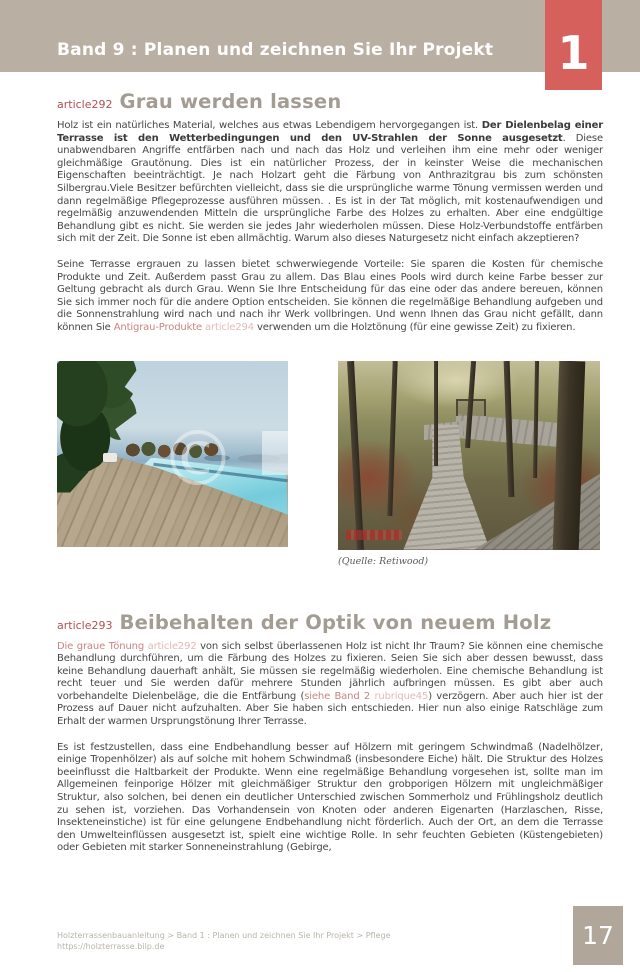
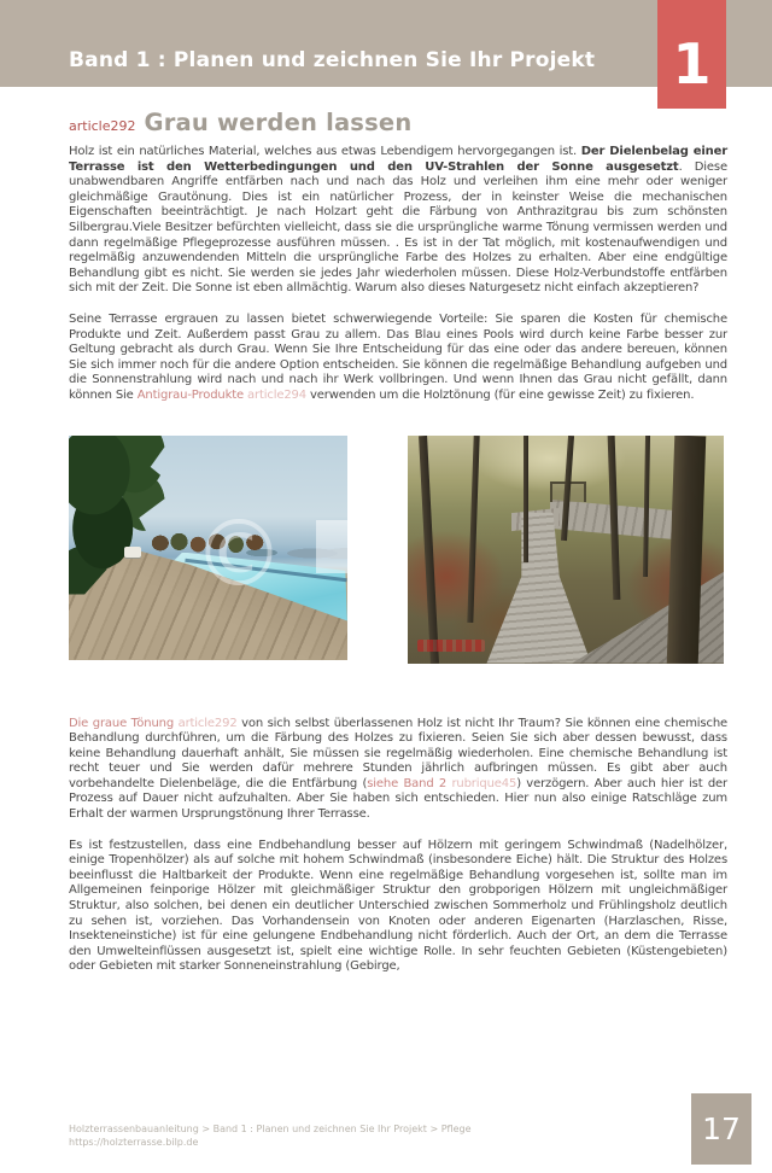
- Band 9 : Planen und zeichnen Sie Ihr Projekt
+ Band 1 : Planen und zeichnen Sie Ihr Projekt
  1
  article292
  Grau werden lassen
  Holz ist ein natürliches Material, welches aus etwas Lebendigem hervorgegangen ist. Der Dielenbelag einer Terrasse ist den Wetterbedingungen und den UV-Strahlen der Sonne ausgesetzt. Diese unabwendbaren Angriffe entfärben nach und nach das Holz und verleihen ihm eine mehr oder weniger gleichmäßige Grautönung. Dies ist ein natürlicher Prozess, der in keinster Weise die mechanischen Eigenschaften beeinträchtigt. Je nach Holzart geht die Färbung von Anthrazitgrau bis zum schönsten Silbergrau.Viele Besitzer befürchten vielleicht, dass sie die ursprüngliche warme Tönung vermissen werden und dann regelmäßige Pflegeprozesse ausführen müssen. . Es ist in der Tat möglich, mit kostenaufwendigen und regelmäßig anzuwendenden Mitteln die ursprüngliche Farbe des Holzes zu erhalten. Aber eine endgültige Behandlung gibt es nicht. Sie werden sie jedes Jahr wiederholen müssen. Diese Holz-Verbundstoffe entfärben sich mit der Zeit. Die Sonne ist eben allmächtig. Warum also dieses Naturgesetz nicht einfach akzeptieren?
  Seine Terrasse ergrauen zu lassen bietet schwerwiegende Vorteile: Sie sparen die Kosten für chemische Produkte und Zeit. Außerdem passt Grau zu allem. Das Blau eines Pools wird durch keine Farbe besser zur Geltung gebracht als durch Grau. Wenn Sie Ihre Entscheidung für das eine oder das andere bereuen, können Sie sich immer noch für die andere Option entscheiden. Sie können die regelmäßige Behandlung aufgeben und die Sonnenstrahlung wird nach und nach ihr Werk vollbringen. Und wenn Ihnen das Grau nicht gefällt, dann können Sie Antigrau-Produkte article294 verwenden um die Holztönung (für eine gewisse Zeit) zu fixieren.
  ©
- (Quelle: Retiwood)
- article293
- Beibehalten der Optik von neuem Holz
  Die graue Tönung article292 von sich selbst überlassenen Holz ist nicht Ihr Traum? Sie können eine chemische Behandlung durchführen, um die Färbung des Holzes zu fixieren. Seien Sie sich aber dessen bewusst, dass keine Behandlung dauerhaft anhält, Sie müssen sie regelmäßig wiederholen. Eine chemische Behandlung ist recht teuer und Sie werden dafür mehrere Stunden jährlich aufbringen müssen. Es gibt aber auch vorbehandelte Dielenbeläge, die die Entfärbung (siehe Band 2 rubrique45) verzögern. Aber auch hier ist der Prozess auf Dauer nicht aufzuhalten. Aber Sie haben sich entschieden. Hier nun also einige Ratschläge zum Erhalt der warmen Ursprungstönung Ihrer Terrasse.
  Es ist festzustellen, dass eine Endbehandlung besser auf Hölzern mit geringem Schwindmaß (Nadelhölzer, einige Tropenhölzer) als auf solche mit hohem Schwindmaß (insbesondere Eiche) hält. Die Struktur des Holzes beeinflusst die Haltbarkeit der Produkte. Wenn eine regelmäßige Behandlung vorgesehen ist, sollte man im Allgemeinen feinporige Hölzer mit gleichmäßiger Struktur den grobporigen Hölzern mit ungleichmäßiger Struktur, also solchen, bei denen ein deutlicher Unterschied zwischen Sommerholz und Frühlingsholz deutlich zu sehen ist, vorziehen. Das Vorhandensein von Knoten oder anderen Eigenarten (Harzlaschen, Risse, Insekteneinstiche) ist für eine gelungene Endbehandlung nicht förderlich. Auch der Ort, an dem die Terrasse den Umwelteinflüssen ausgesetzt ist, spielt eine wichtige Rolle. In sehr feuchten Gebieten (Küstengebieten) oder Gebieten mit starker Sonneneinstrahlung (Gebirge,
  Holzterrassenbauanleitung > Band 1 : Planen und zeichnen Sie Ihr Projekt > Pflege
  https://holzterrasse.bilp.de
  17
